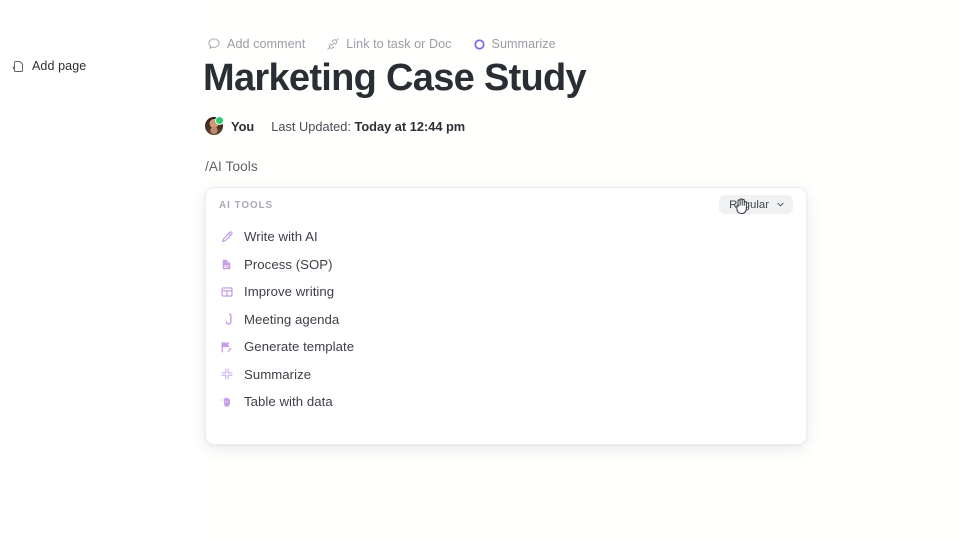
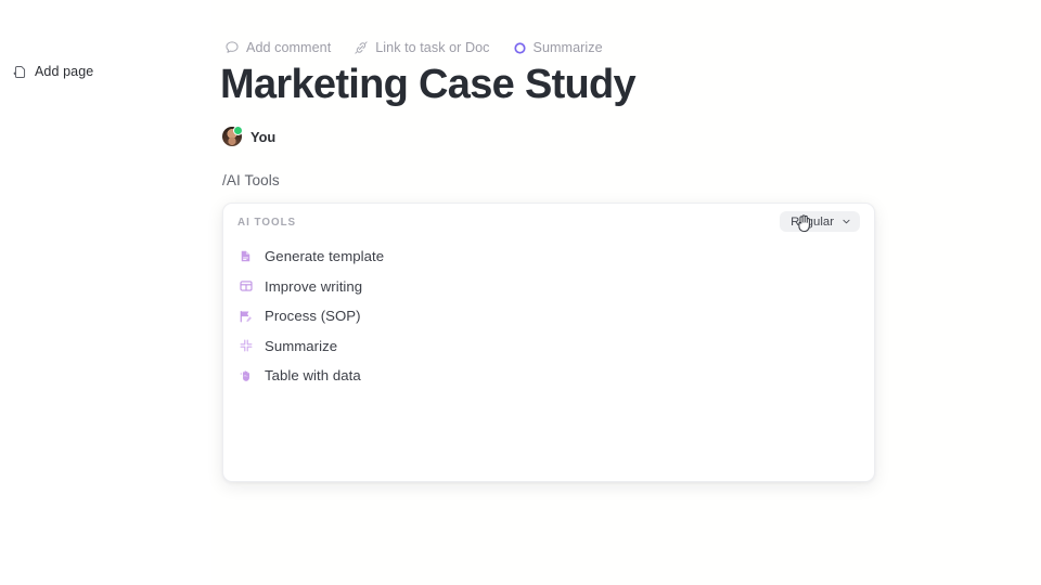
  Add page
  Add comment
  Link to task or Doc
  Summarize
  Marketing Case Study
  You
- Last Updated: Today at 12:44 pm
  /AI Tools
  AI TOOLS
  Rular
- Write with AI
- Process (SOP)
+ Generate template
  Improve writing
- Meeting agenda
- Generate template
+ Process (SOP)
  Summarize
  Table with data
